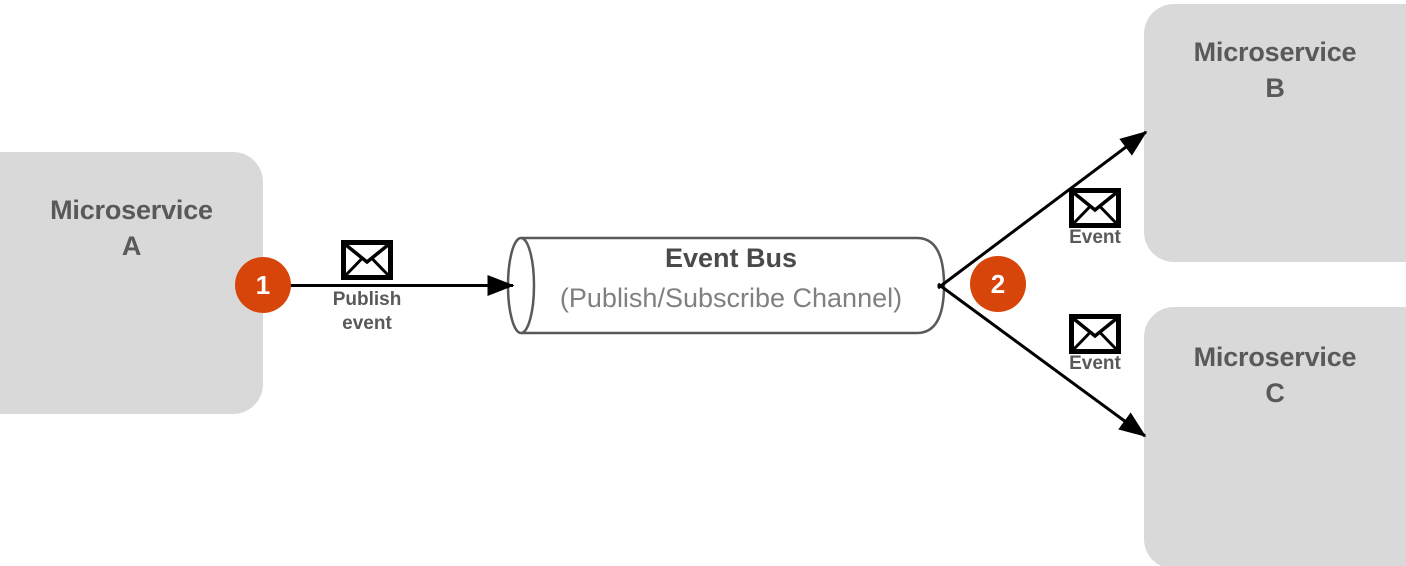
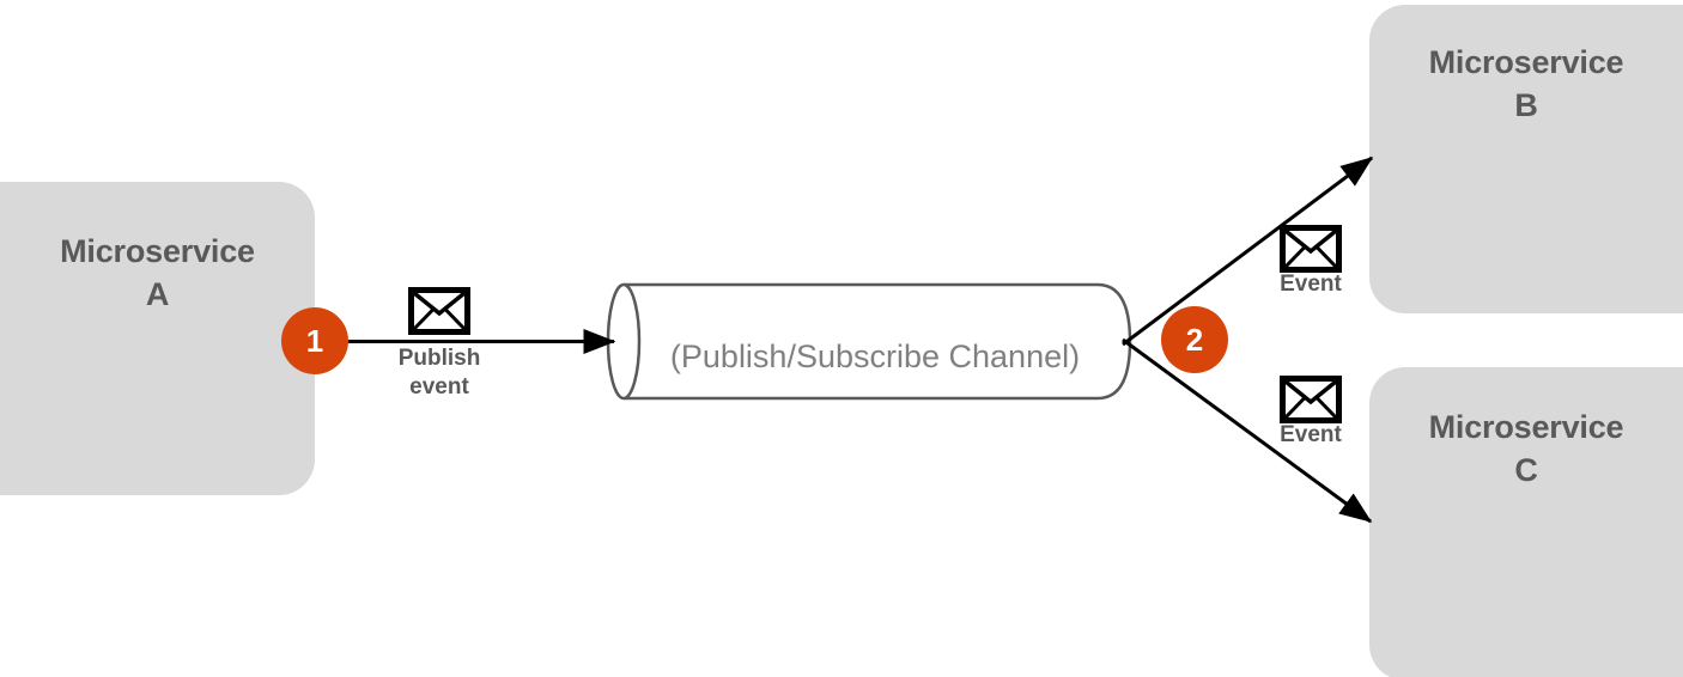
  Microservice
  A
  Microservice
  B
  Microservice
  C
- Event Bus
  (Publish/Subscribe Channel)
  Publish
  event
  Event
  Event
  1
  2
